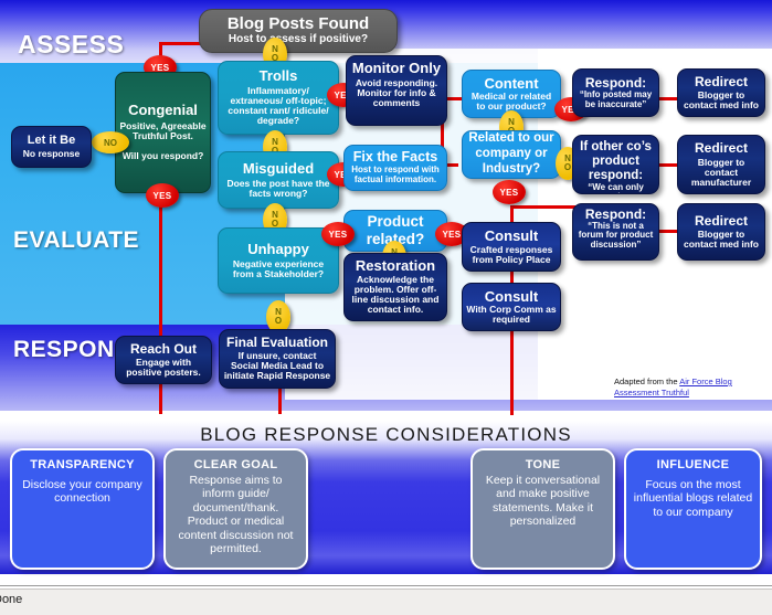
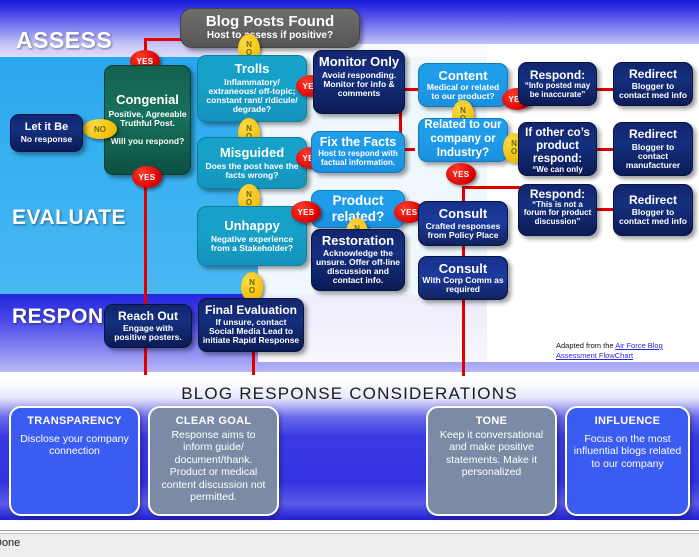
  ASSESS
  EVALUATE
  RESPON
  Blog Posts Found
  Host tosess if positive?
  YES
  Congenial
  Positive, Agreeable Truthful Post.
  Will you respond?
  NO
  Let it Be
  No response
  YES
  N
  O
  Trolls
  Inflammatory/ extraneous/ off-topic; constant rant/ ridicule/ degrade?
  N
  Misguided
  Does the post have the facts wrong?
  N
  O
  Unhappy
  Negative experience from a Stakeholder?
  N
  O
  Monitor Only
  Avoid responding. Monitor for info & comments
  Fix the Facts
  Host to respond with factual information.
  Product related?
  YES
  YES
  Restoration
- Acknowledge the problem. Offer off-line discussion and contact info.
+ Acknowledge the unsure. Offer off-line discussion and contact info.
  Content
  Medical or related to our product?
  N
  Related to our company or Industry?
  N
  O
  YES
  Consult
  Crafted responses from Policy Place
  Consult
  With Corp Comm as required
  Respond:
  “Info posted may be inaccurate”
  Redirect
  Blogger to contact med info
  If other co’s product respond:
  Redirect
  Blogger to contact manufacturer
  Respond:
  “This is not a forum for product discussion”
  Redirect
  Blogger to contact med info
  Reach Out
  Engage with positive posters.
  Final Evaluation
  If unsure, contact Social Media Lead to initiate Rapid Response
- Adapted from the Air Force Blog Assessment Truthful
+ Adapted from the Air Force Blog Assessment FlowChart
  BLOG RESPONSE CONSIDERATIONS
  TRANSPARENCY
  Disclose your company connection
  CLEAR GOAL
  Response aims to inform guide/ document/thank. Product or medical content discussion not permitted.
  TONE
  Keep it conversational and make positive statements. Make it personalized
  INFLUENCE
  Focus on the most influential blogs related to our company
  one
